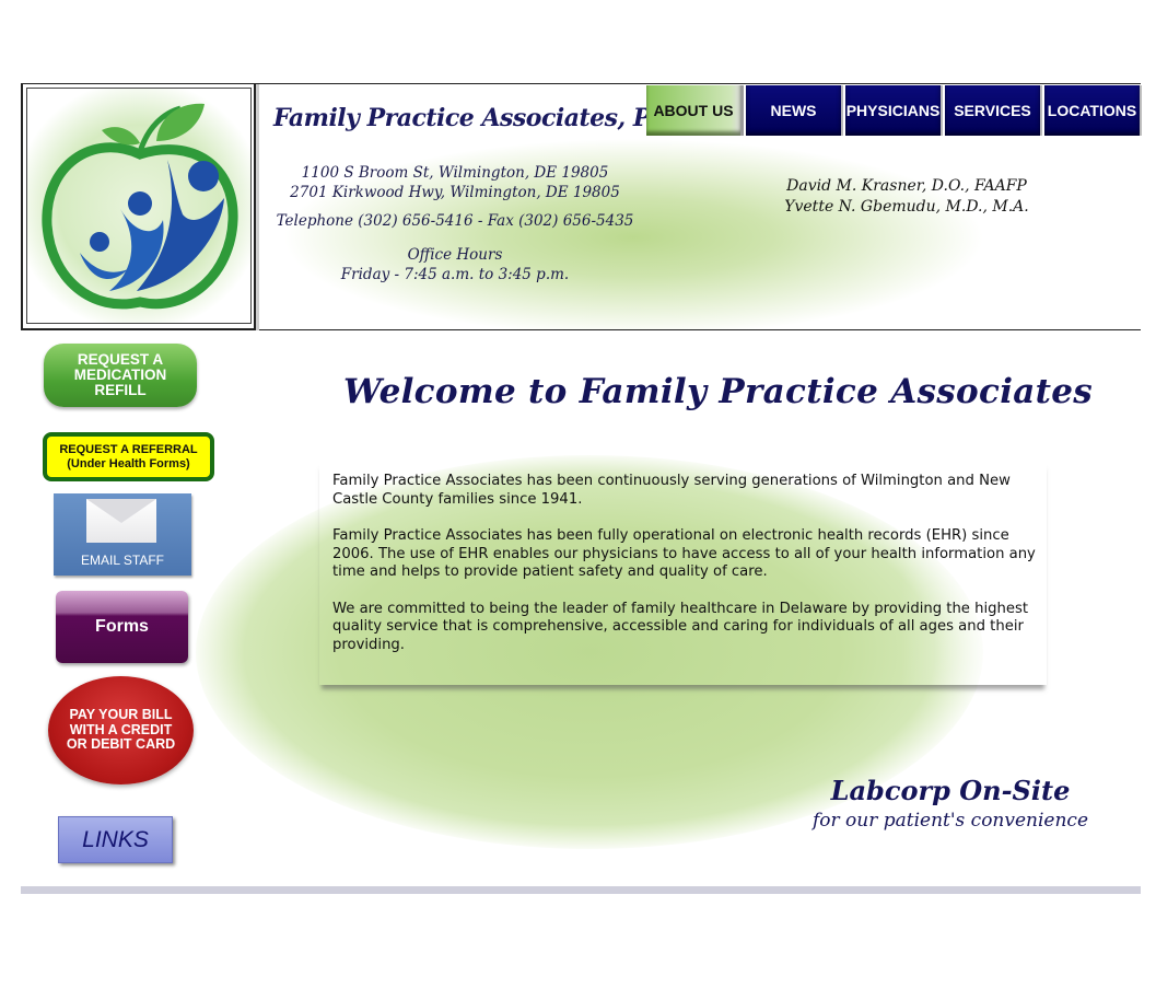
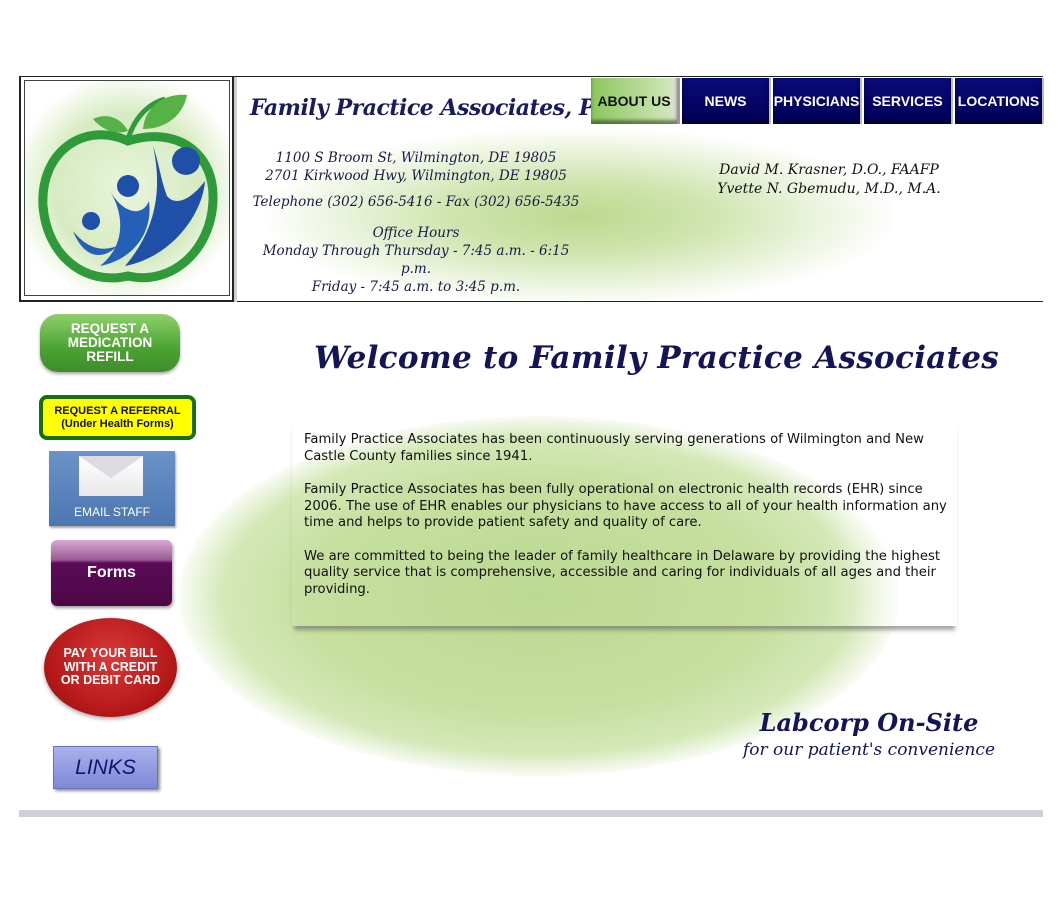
  Family Practice Associates, P
  1100 S Broom St, Wilmington, DE 19805
  2701 Kirkwood Hwy, Wilmington, DE 19805
  Telephone (302) 656-5416 - Fax (302) 656-5435
  Office Hours
+ Monday Through Thursday - 7:45 a.m. - 6:15 p.m.
  Friday - 7:45 a.m. to 3:45 p.m.
  David M. Krasner, D.O., FAAFP
  Yvette N. Gbemudu, M.D., M.A.
  ABOUT US
  NEWS
  PHYSICIANS
  SERVICES
  LOCATIONS
  REQUEST A
  MEDICATION
  REFILL
  REQUEST A REFERRAL
  (Under Health Forms)
  EMAIL STAFF
  Forms
  PAY YOUR BILL
  WITH A CREDIT
  OR DEBIT CARD
  LINKS
  Welcome to Family Practice Associates
  Family Practice Associates has been continuously serving generations of Wilmington and New Castle County families since 1941.
  Family Practice Associates has been fully operational on electronic health records (EHR) since 2006. The use of EHR enables our physicians to have access to all of your health information any time and helps to provide patient safety and quality of care.
  We are committed to being the leader of family healthcare in Delaware by providing the highest quality service that is comprehensive, accessible and caring for individuals of all ages and their providing.
  Labcorp On-Site
  for our patient's convenience
